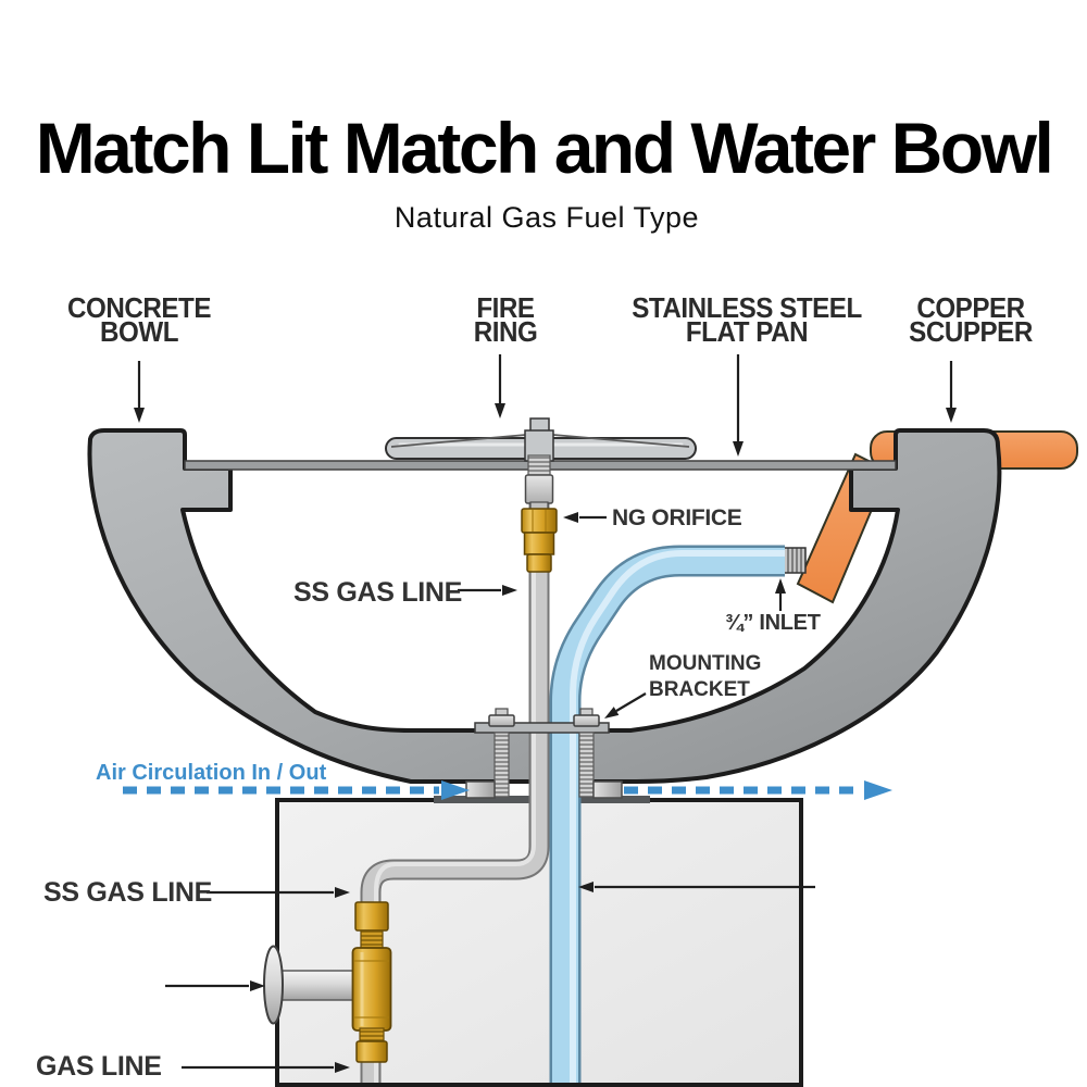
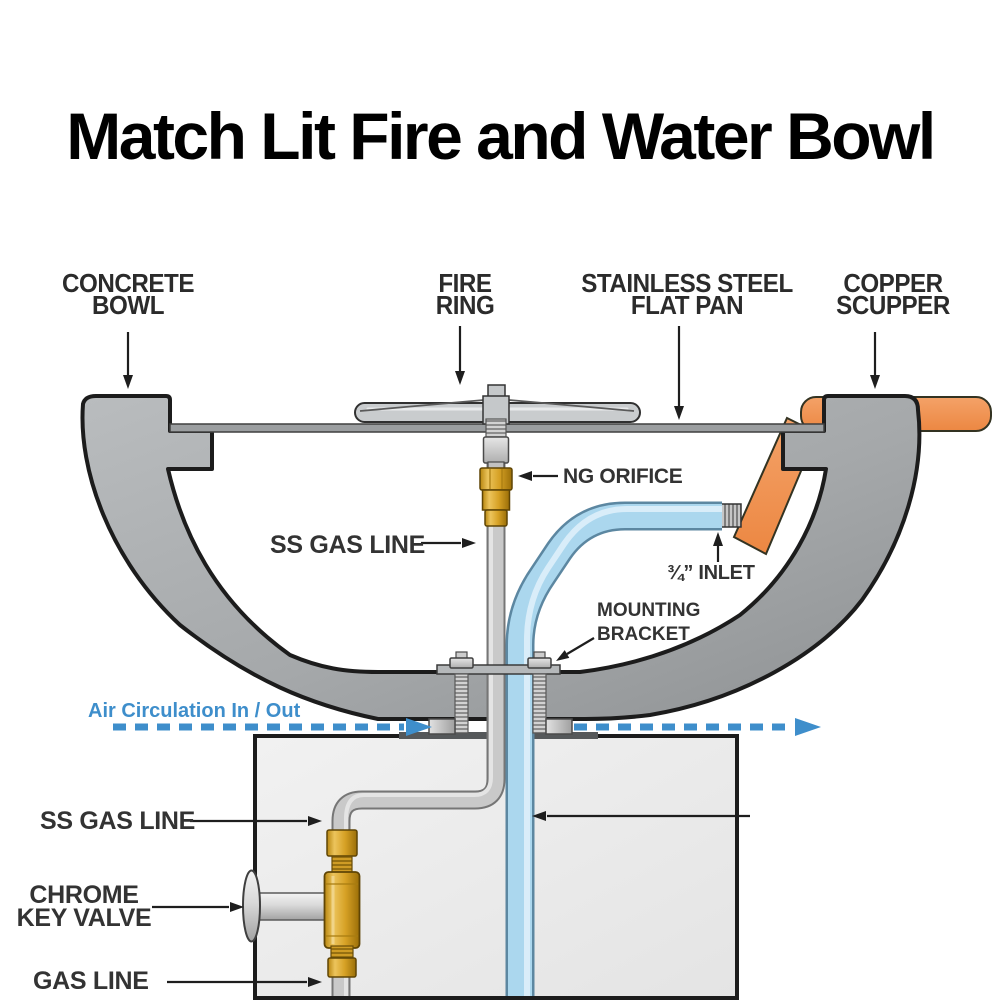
- Match Lit Match and Water Bowl
+ Match Lit Fire and Water Bowl
- Natural Gas Fuel Type
  CONCRETE
  BOWL
  FIRE
  RING
  STAINLESS STEEL
  FLAT PAN
  COPPER
  SCUPPER
  NG ORIFICE
  SS GAS LINE
  ¾” INLET
  MOUNTING
  BRACKET
  Air Circulation In / Out
  SS GAS LINE
+ CHROME
+ KEY VALVE
  GAS LINE
